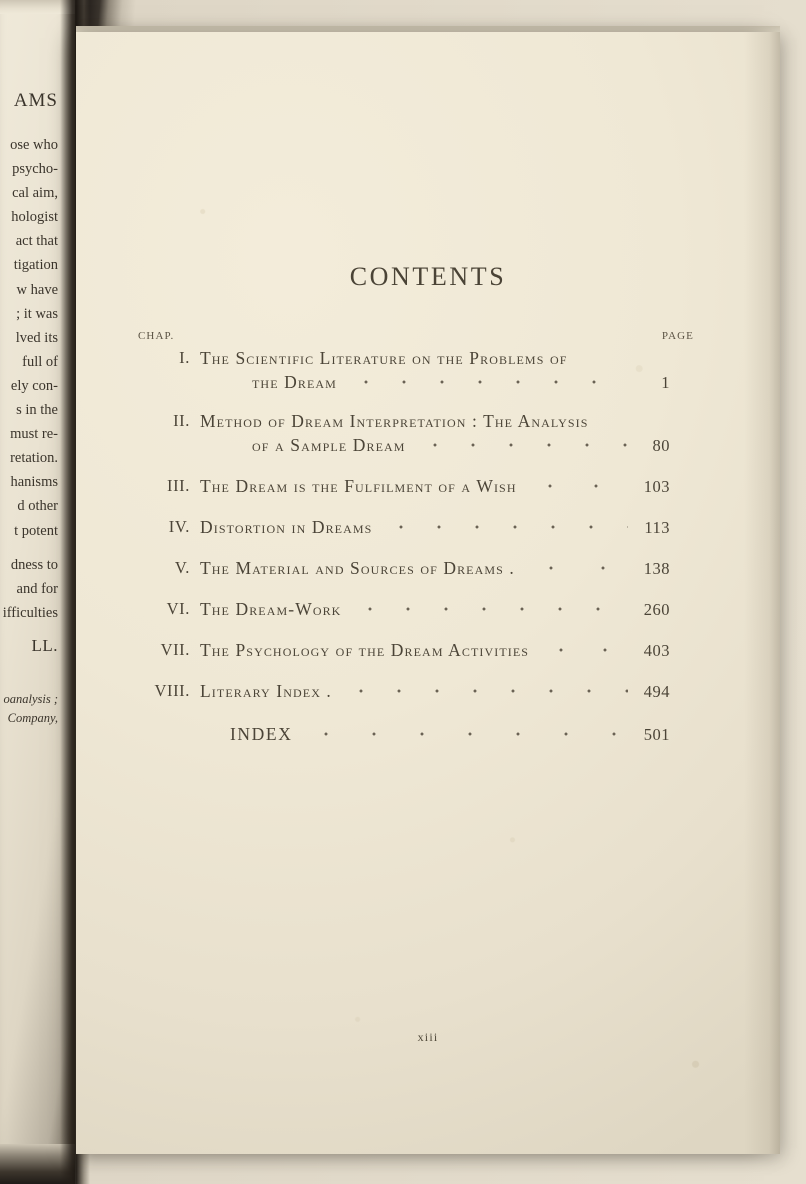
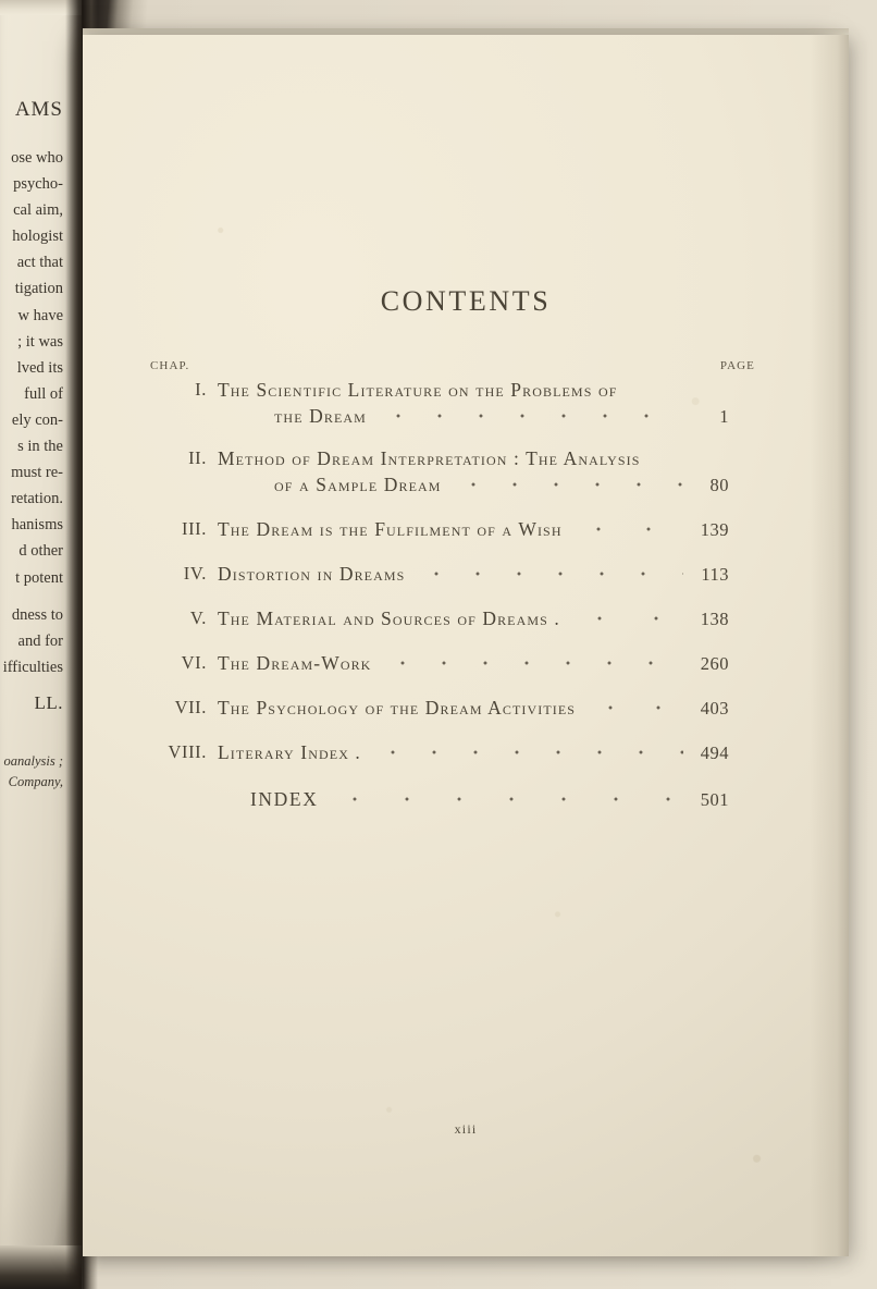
  AMS
  ose who
  psycho-
  cal aim,
  hologist
  act that
  tigation
  w have
  ; it was
  lved its
  full of
  ely con-
  s in the
  must re-
  retation.
  hanisms
  d other
  t potent
  dness to
  and for
  ifficulties
  LL.
  oanalysis ;
  Company,
  CONTENTS
  CHAP.
  PAGE
  I.
  The Scientific Literature on the Problems of
  the Dream
  1
  II.
  Method of Dream Interpretation : The Analysis
  of a Sample Dream
  80
  III.
  The Dream is the Fulfilment of a Wish
- 103
+ 139
  IV.
  Distortion in Dreams
  113
  V.
  The Material and Sources of Dreams .
  138
  VI.
  The Dream-Work
  260
  VII.
  The Psychology of the Dream Activities
  403
  VIII.
  Literary Index .
  494
  INDEX
  501
  xiii
